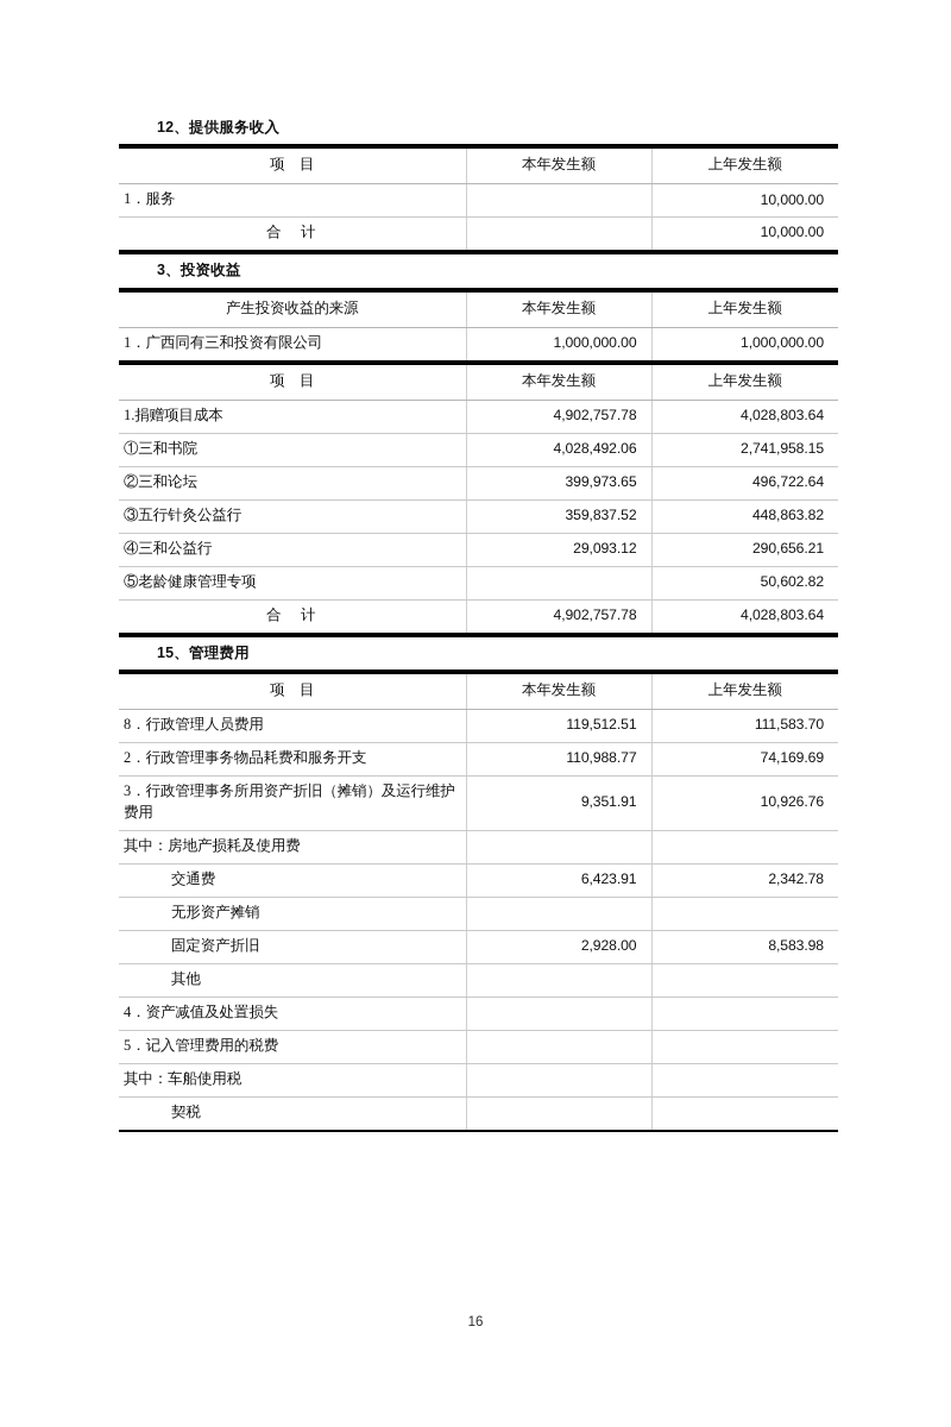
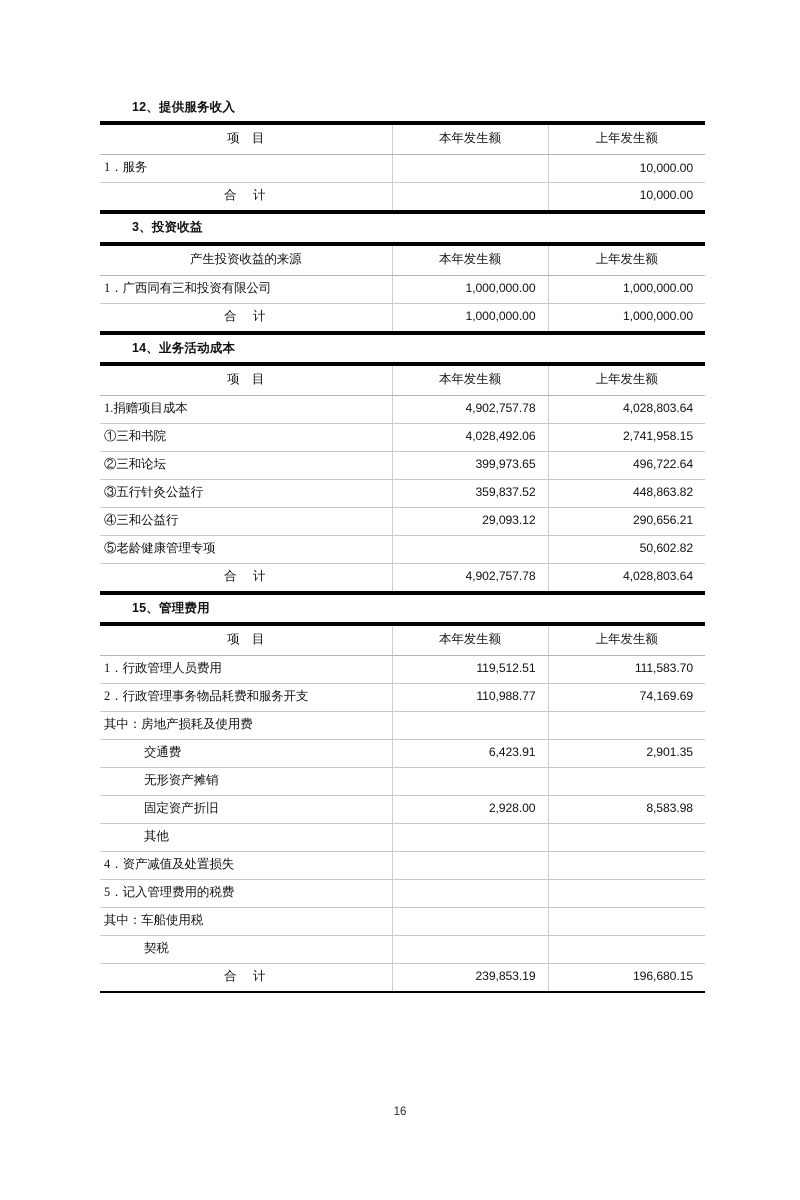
  12、提供服务收入
  项 目	本年发生额	上年发生额
  1．服务		10,000.00
  合 计		10,000.00
  3、投资收益
  产生投资收益的来源	本年发生额	上年发生额
  1．广西同有三和投资有限公司	1,000,000.00	1,000,000.00
+ 合 计	1,000,000.00	1,000,000.00
+ 14、业务活动成本
  项 目	本年发生额	上年发生额
  1.捐赠项目成本	4,902,757.78	4,028,803.64
  ①三和书院	4,028,492.06	2,741,958.15
  ②三和论坛	399,973.65	496,722.64
  ③五行针灸公益行	359,837.52	448,863.82
  ④三和公益行	29,093.12	290,656.21
  ⑤老龄健康管理专项		50,602.82
  合 计	4,902,757.78	4,028,803.64
  15、管理费用
  项 目	本年发生额	上年发生额
- 8．行政管理人员费用	119,512.51	111,583.70
+ 1．行政管理人员费用	119,512.51	111,583.70
  2．行政管理事务物品耗费和服务开支	110,988.77	74,169.69
- 3．行政管理事务所用资产折旧（摊销）及运行维护费用	9,351.91	10,926.76
  其中：房地产损耗及使用费
- 交通费	6,423.91	2,342.78
+ 交通费	6,423.91	2,901.35
  无形资产摊销
  固定资产折旧	2,928.00	8,583.98
  其他
  4．资产减值及处置损失
  5．记入管理费用的税费
  其中：车船使用税
  契税
+ 合 计	239,853.19	196,680.15
  16
